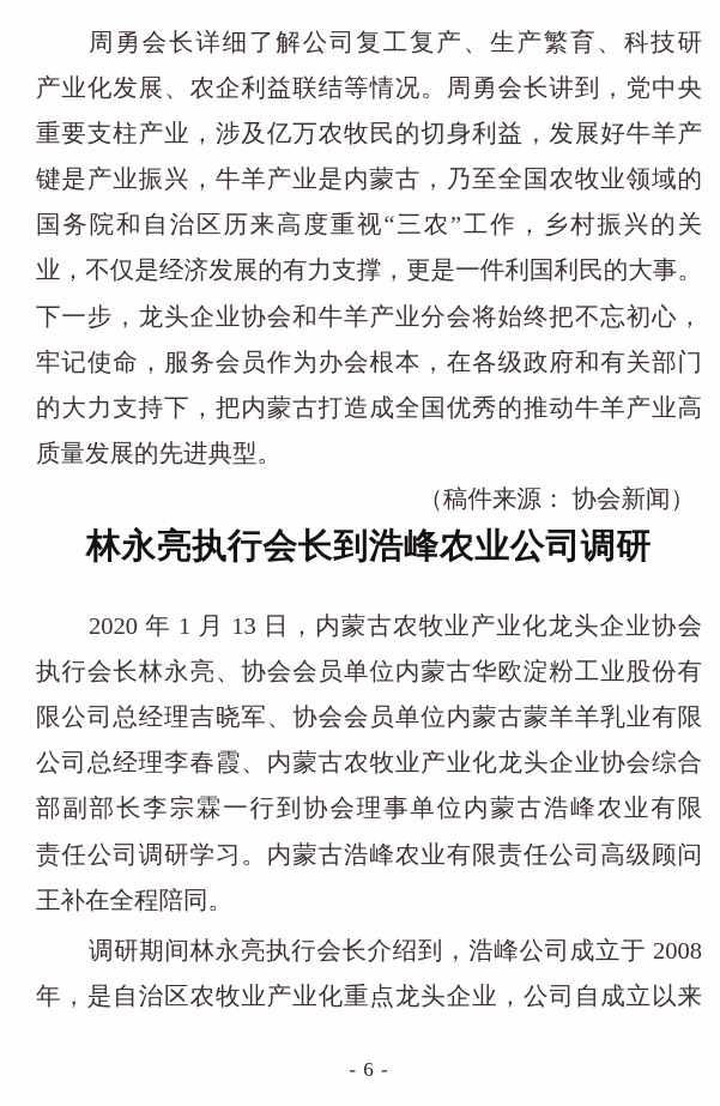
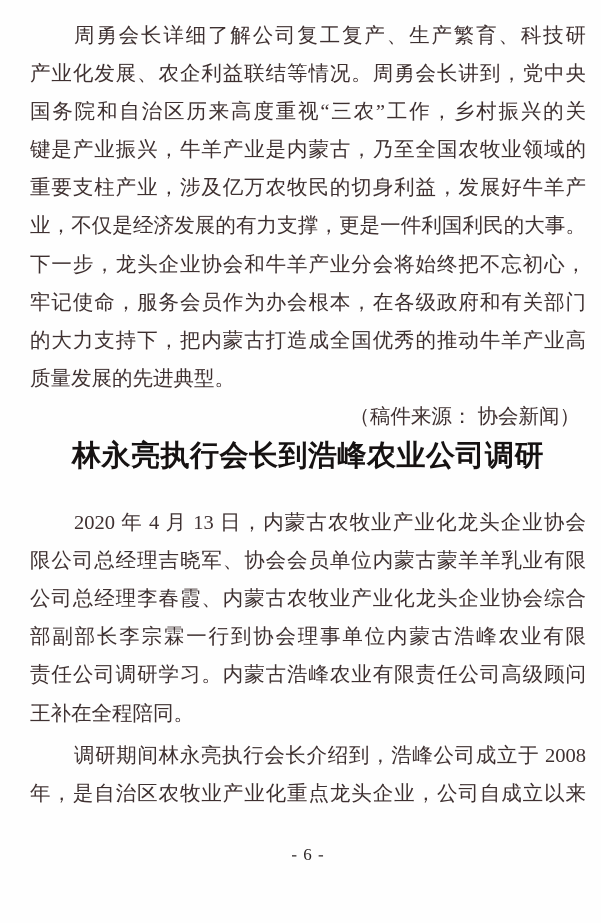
  周勇会长详细了解公司复工复产、生产繁育、科技研
  产业化发展、农企利益联结等情况。周勇会长讲到，党中央
- 重要支柱产业，涉及亿万农牧民的切身利益，发展好牛羊产
+ 国务院和自治区历来高度重视“三农”工作，乡村振兴的关
  键是产业振兴，牛羊产业是内蒙古，乃至全国农牧业领域的
- 国务院和自治区历来高度重视“三农”工作，乡村振兴的关
+ 重要支柱产业，涉及亿万农牧民的切身利益，发展好牛羊产
  业，不仅是经济发展的有力支撑，更是一件利国利民的大事。
  下一步，龙头企业协会和牛羊产业分会将始终把不忘初心，
  牢记使命，服务会员作为办会根本，在各级政府和有关部门
  的大力支持下，把内蒙古打造成全国优秀的推动牛羊产业高
  质量发展的先进典型。
  （稿件来源： 协会新闻）
  林永亮执行会长到浩峰农业公司调研
- 2020 年 1 月 13 日，内蒙古农牧业产业化龙头企业协会
+ 2020 年 4 月 13 日，内蒙古农牧业产业化龙头企业协会
- 执行会长林永亮、协会会员单位内蒙古华欧淀粉工业股份有
  限公司总经理吉晓军、协会会员单位内蒙古蒙羊羊乳业有限
  公司总经理李春霞、内蒙古农牧业产业化龙头企业协会综合
  部副部长李宗霖一行到协会理事单位内蒙古浩峰农业有限
  责任公司调研学习。内蒙古浩峰农业有限责任公司高级顾问
  王补在全程陪同。
  调研期间林永亮执行会长介绍到，浩峰公司成立于 2008
  年，是自治区农牧业产业化重点龙头企业，公司自成立以来
  - 6 -
